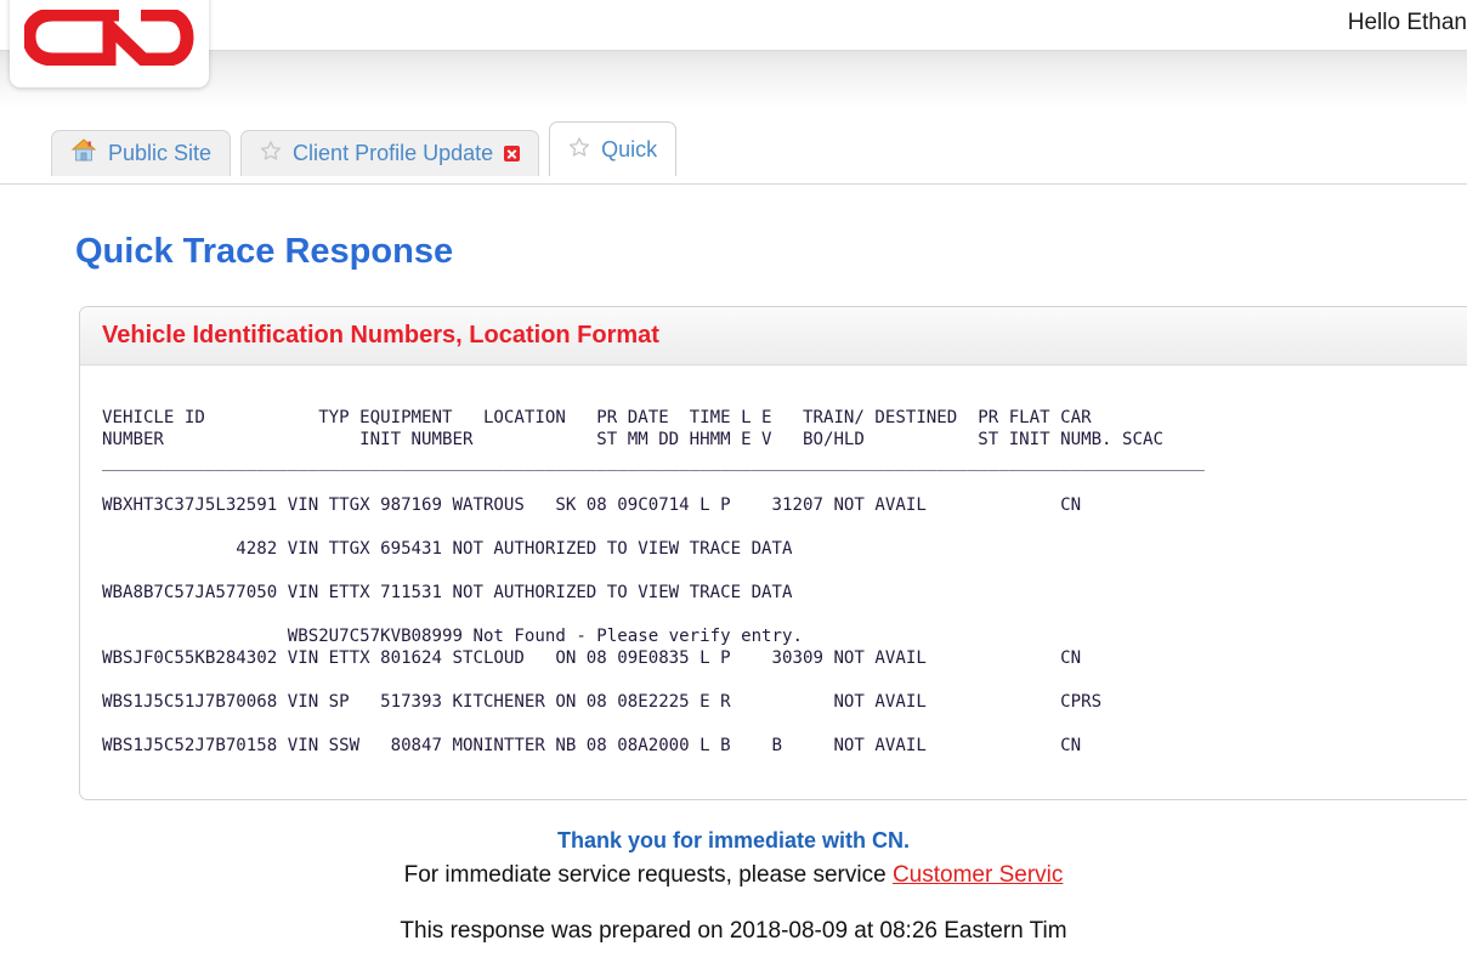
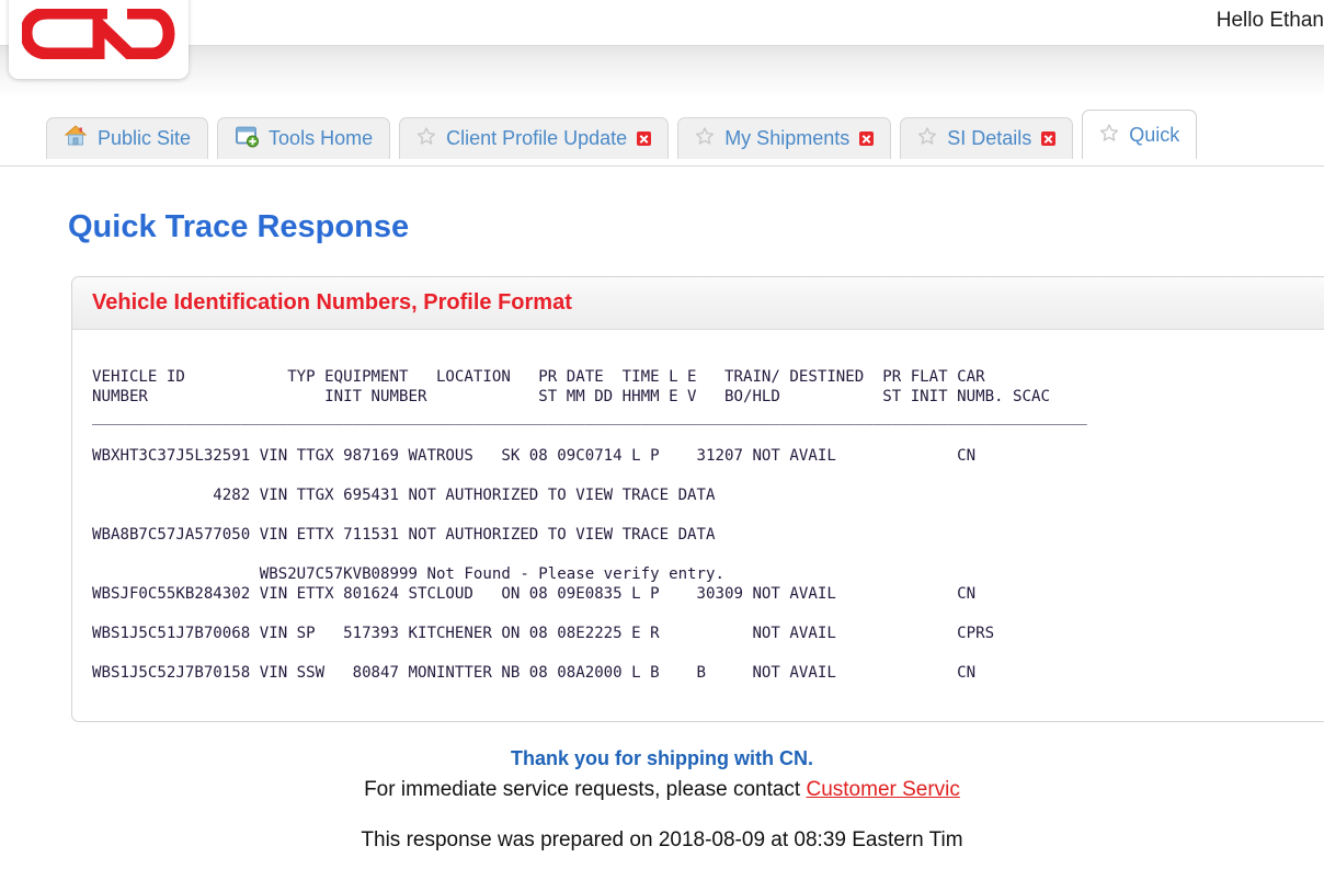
  Hello Ethan
  Public Site
+ Tools Home
  Client Profile Update
+ My Shipments
+ SI Details
  Quick
  Quick Trace Response
- Vehicle Identification Numbers, Location Format
+ Vehicle Identification Numbers, Profile Format
  VEHICLE ID TYP EQUIPMENT LOCATION PR DATE TIME L E TRAIN/ DESTINED PR FLAT CAR
  NUMBER INIT NUMBER ST MM DD HHMM E V BO/HLD ST INIT NUMB. SCAC
  ___________________________________________________________________________________________________________
  WBXHT3C37J5L32591 VIN TTGX 987169 WATROUS SK 08 09C0714 L P 31207 NOT AVAIL CN
  4282 VIN TTGX 695431 NOT AUTHORIZED TO VIEW TRACE DATA
  WBA8B7C57JA577050 VIN ETTX 711531 NOT AUTHORIZED TO VIEW TRACE DATA
  WBS2U7C57KVB08999 Not Found - Please verify entry.
  WBSJF0C55KB284302 VIN ETTX 801624 STCLOUD ON 08 09E0835 L P 30309 NOT AVAIL CN
  WBS1J5C51J7B70068 VIN SP 517393 KITCHENER ON 08 08E2225 E R NOT AVAIL CPRS
  WBS1J5C52J7B70158 VIN SSW 80847 MONINTTER NB 08 08A2000 L B B NOT AVAIL CN
- Thank you for immediate with CN.
+ Thank you for shipping with CN.
- For immediate service requests, please service Customer Servic
+ For immediate service requests, please contact Customer Servic
- This response was prepared on 2018-08-09 at 08:26 Eastern Tim
+ This response was prepared on 2018-08-09 at 08:39 Eastern Tim
